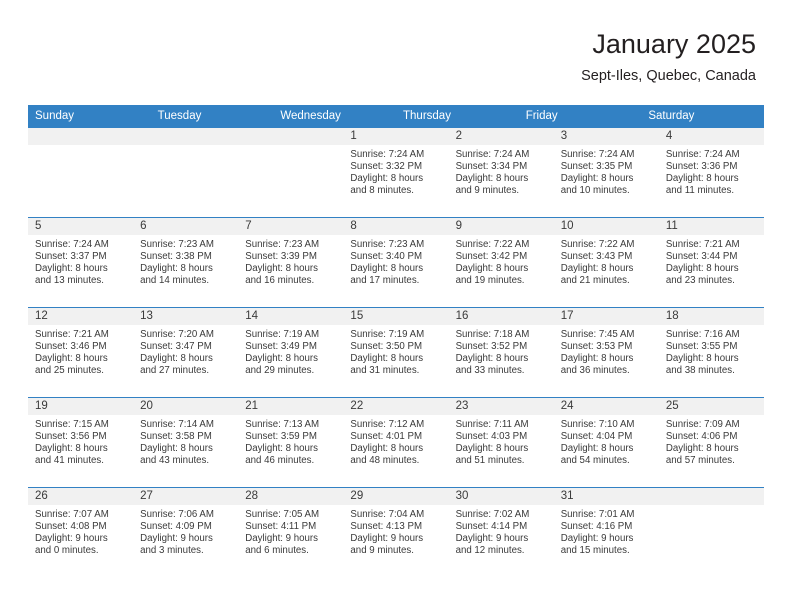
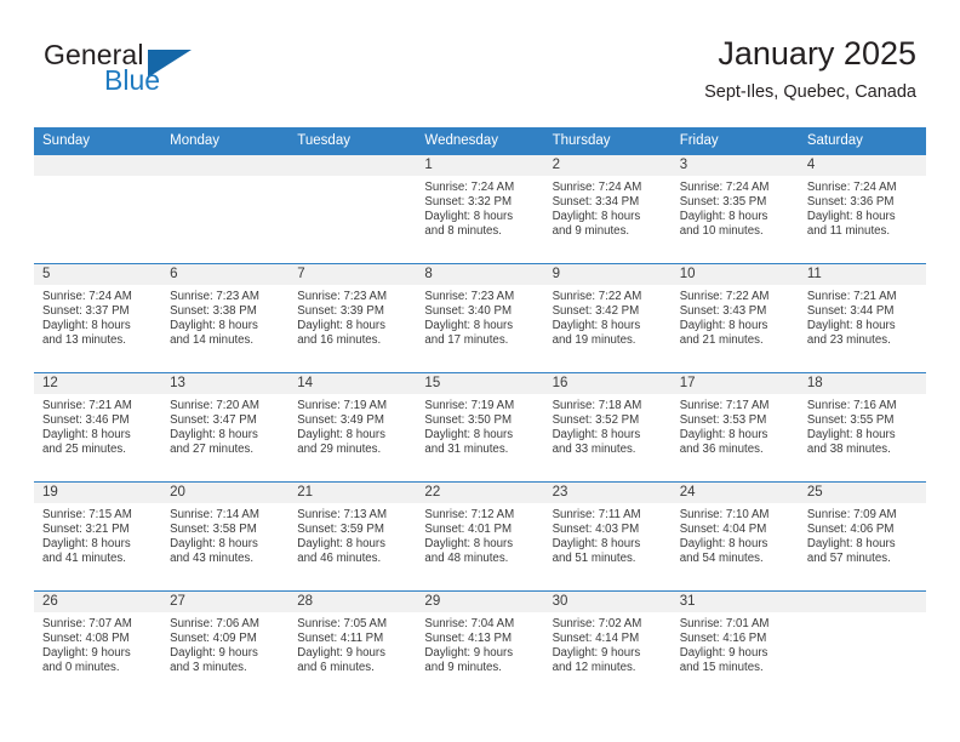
+ General
+ Blue
  January 2025
  Sept-Iles, Quebec, Canada
  Sunday
+ Monday
  Tuesday
  Wednesday
  Thursday
  Friday
  Saturday
  1
  Sunrise: 7:24 AM
  Sunset: 3:32 PM
  Daylight: 8 hours
  and 8 minutes.
  2
  Sunrise: 7:24 AM
  Sunset: 3:34 PM
  Daylight: 8 hours
  and 9 minutes.
  3
  Sunrise: 7:24 AM
  Sunset: 3:35 PM
  Daylight: 8 hours
  and 10 minutes.
  4
  Sunrise: 7:24 AM
  Sunset: 3:36 PM
  Daylight: 8 hours
  and 11 minutes.
  5
  Sunrise: 7:24 AM
  Sunset: 3:37 PM
  Daylight: 8 hours
  and 13 minutes.
  6
  Sunrise: 7:23 AM
  Sunset: 3:38 PM
  Daylight: 8 hours
  and 14 minutes.
  7
  Sunrise: 7:23 AM
  Sunset: 3:39 PM
  Daylight: 8 hours
  and 16 minutes.
  8
  Sunrise: 7:23 AM
  Sunset: 3:40 PM
  Daylight: 8 hours
  and 17 minutes.
  9
  Sunrise: 7:22 AM
  Sunset: 3:42 PM
  Daylight: 8 hours
  and 19 minutes.
  10
  Sunrise: 7:22 AM
  Sunset: 3:43 PM
  Daylight: 8 hours
  and 21 minutes.
  11
  Sunrise: 7:21 AM
  Sunset: 3:44 PM
  Daylight: 8 hours
  and 23 minutes.
  12
  Sunrise: 7:21 AM
  Sunset: 3:46 PM
  Daylight: 8 hours
  and 25 minutes.
  13
  Sunrise: 7:20 AM
  Sunset: 3:47 PM
  Daylight: 8 hours
  and 27 minutes.
  14
  Sunrise: 7:19 AM
  Sunset: 3:49 PM
  Daylight: 8 hours
  and 29 minutes.
  15
  Sunrise: 7:19 AM
  Sunset: 3:50 PM
  Daylight: 8 hours
  and 31 minutes.
  16
  Sunrise: 7:18 AM
  Sunset: 3:52 PM
  Daylight: 8 hours
  and 33 minutes.
  17
- Sunrise: 7:45 AM
+ Sunrise: 7:17 AM
  Sunset: 3:53 PM
  Daylight: 8 hours
  and 36 minutes.
  18
  Sunrise: 7:16 AM
  Sunset: 3:55 PM
  Daylight: 8 hours
  and 38 minutes.
  19
  Sunrise: 7:15 AM
- Sunset: 3:56 PM
+ Sunset: 3:21 PM
  Daylight: 8 hours
  and 41 minutes.
  20
  Sunrise: 7:14 AM
  Sunset: 3:58 PM
  Daylight: 8 hours
  and 43 minutes.
  21
  Sunrise: 7:13 AM
  Sunset: 3:59 PM
  Daylight: 8 hours
  and 46 minutes.
  22
  Sunrise: 7:12 AM
  Sunset: 4:01 PM
  Daylight: 8 hours
  and 48 minutes.
  23
  Sunrise: 7:11 AM
  Sunset: 4:03 PM
  Daylight: 8 hours
  and 51 minutes.
  24
  Sunrise: 7:10 AM
  Sunset: 4:04 PM
  Daylight: 8 hours
  and 54 minutes.
  25
  Sunrise: 7:09 AM
  Sunset: 4:06 PM
  Daylight: 8 hours
  and 57 minutes.
  26
  Sunrise: 7:07 AM
  Sunset: 4:08 PM
  Daylight: 9 hours
  and 0 minutes.
  27
  Sunrise: 7:06 AM
  Sunset: 4:09 PM
  Daylight: 9 hours
  and 3 minutes.
  28
  Sunrise: 7:05 AM
  Sunset: 4:11 PM
  Daylight: 9 hours
  and 6 minutes.
  29
  Sunrise: 7:04 AM
  Sunset: 4:13 PM
  Daylight: 9 hours
  and 9 minutes.
  30
  Sunrise: 7:02 AM
  Sunset: 4:14 PM
  Daylight: 9 hours
  and 12 minutes.
  31
  Sunrise: 7:01 AM
  Sunset: 4:16 PM
  Daylight: 9 hours
  and 15 minutes.
